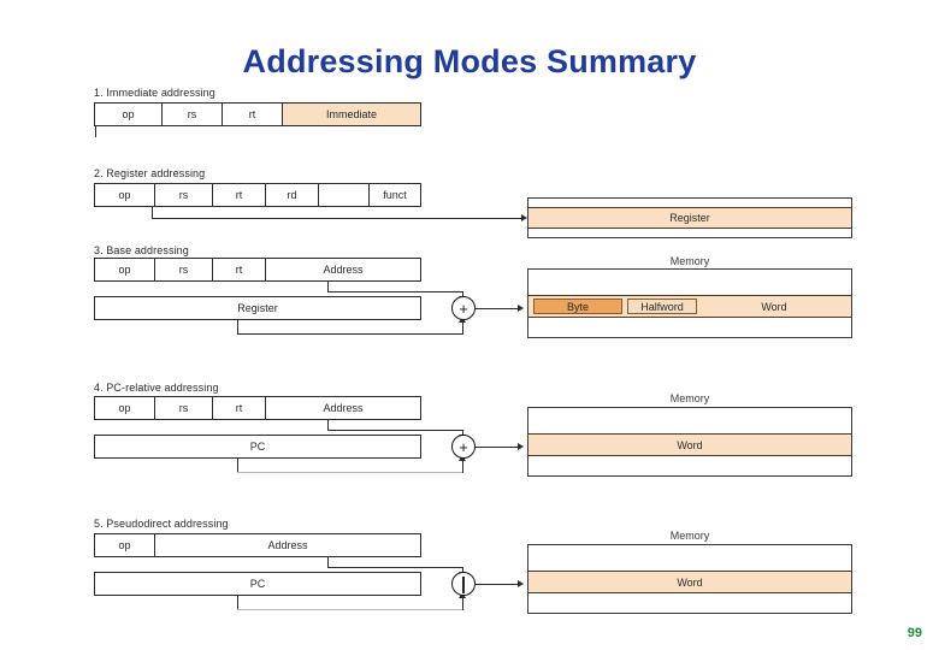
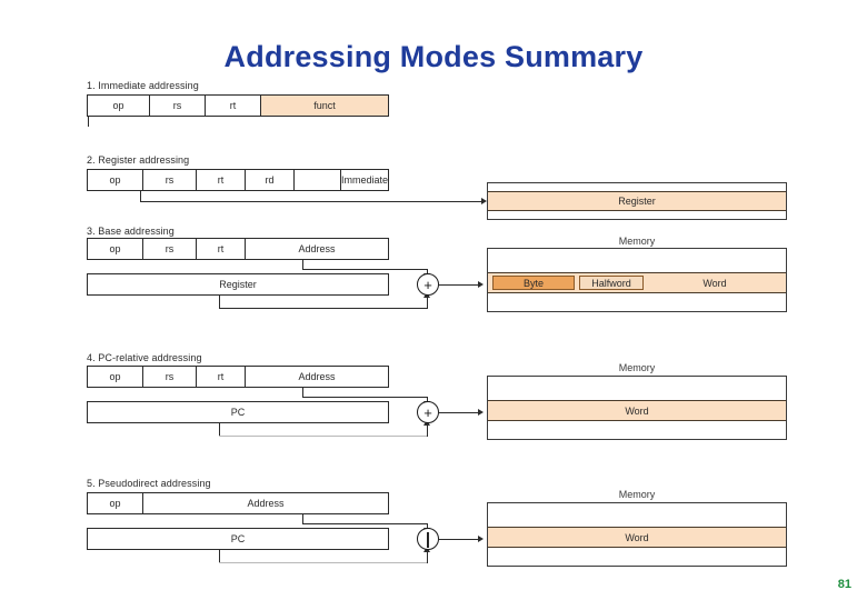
  Addressing Modes Summary
  1. Immediate addressing
  op
  rs
  rt
- Immediate
+ funct
  2. Register addressing
  op
  rs
  rt
  rd
- funct
+ Immediate
  Register
  3. Base addressing
  op
  rs
  rt
  Address
  Register
  +
  Memory
  Byte
  Halfword
  Word
  4. PC-relative addressing
  op
  rs
  rt
  Address
  PC
  +
  Memory
  Word
  5. Pseudodirect addressing
  op
  Address
  PC
  |
  Memory
  Word
- 99
+ 81
